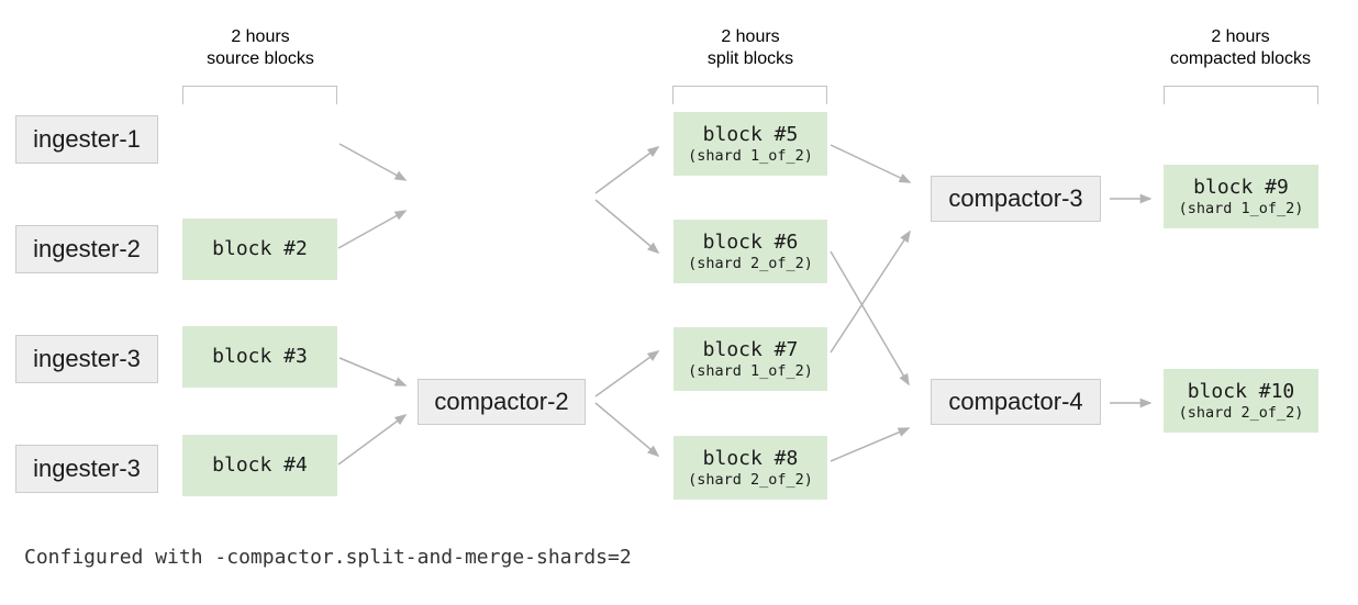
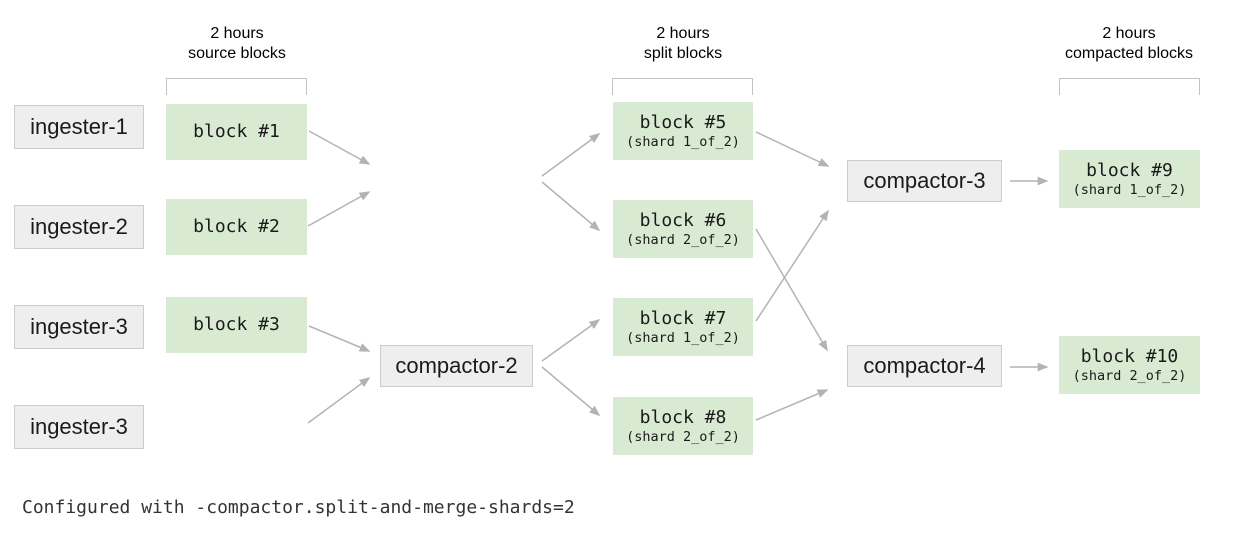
  2 hours
  source blocks
  2 hours
  split blocks
  2 hours
  compacted blocks
  ingester-1
  ingester-2
  ingester-3
  ingester-3
+ block #1
  block #2
  block #3
- block #4
  compactor-2
  block #5
  (shard 1_of_2)
  block #6
  (shard 2_of_2)
  block #7
  (shard 1_of_2)
  block #8
  (shard 2_of_2)
  compactor-3
  compactor-4
  block #9
  (shard 1_of_2)
  block #10
  (shard 2_of_2)
  Configured with -compactor.split-and-merge-shards=2
